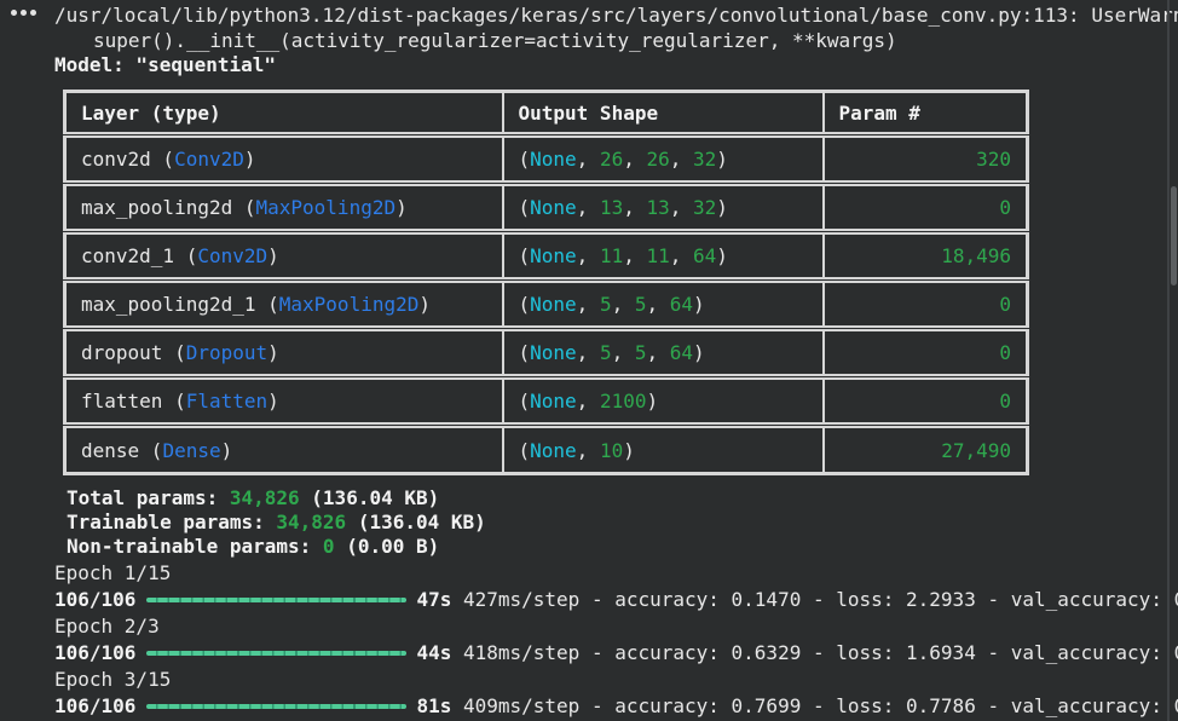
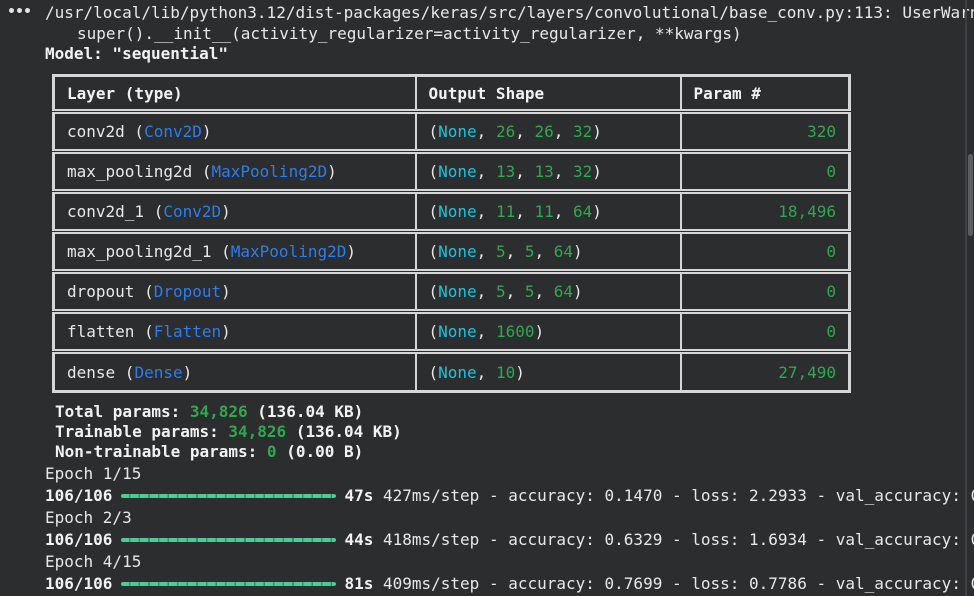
  /usr/local/lib/python3.12/dist-packages/keras/src/layers/convolutional/base_conv.py:113: UserWa
  super().__init__(activity_regularizer=activity_regularizer, **kwargs)
  Model: "sequential"
  Layer (type)	Output Shape	Param #
  conv2d (Conv2D)	(None, 26, 26, 32)	320
  max_pooling2d (MaxPooling2D)	(None, 13, 13, 32)	0
  conv2d_1 (Conv2D)	(None, 11, 11, 64)	18,496
  max_pooling2d_1 (MaxPooling2D)	(None, 5, 5, 64)	0
  dropout (Dropout)	(None, 5, 5, 64)	0
- flatten (Flatten)	(None, 2100)	0
+ flatten (Flatten)	(None, 1600)	0
  dense (Dense)	(None, 10)	27,490
  Total params: 34,826 (136.04 KB)
  Trainable params: 34,826 (136.04 KB)
  Non-trainable params: 0 (0.00 B)
  Epoch 1/15
  106/106
  47s
  427ms/step - accuracy: 0.1470 - loss: 2.2933 - val_accuracy:
  Epoch 2/3
  106/106
  44s
  418ms/step - accuracy: 0.6329 - loss: 1.6934 - val_accuracy:
- Epoch 3/15
+ Epoch 4/15
  106/106
  81s
  409ms/step - accuracy: 0.7699 - loss: 0.7786 - val_accuracy:
